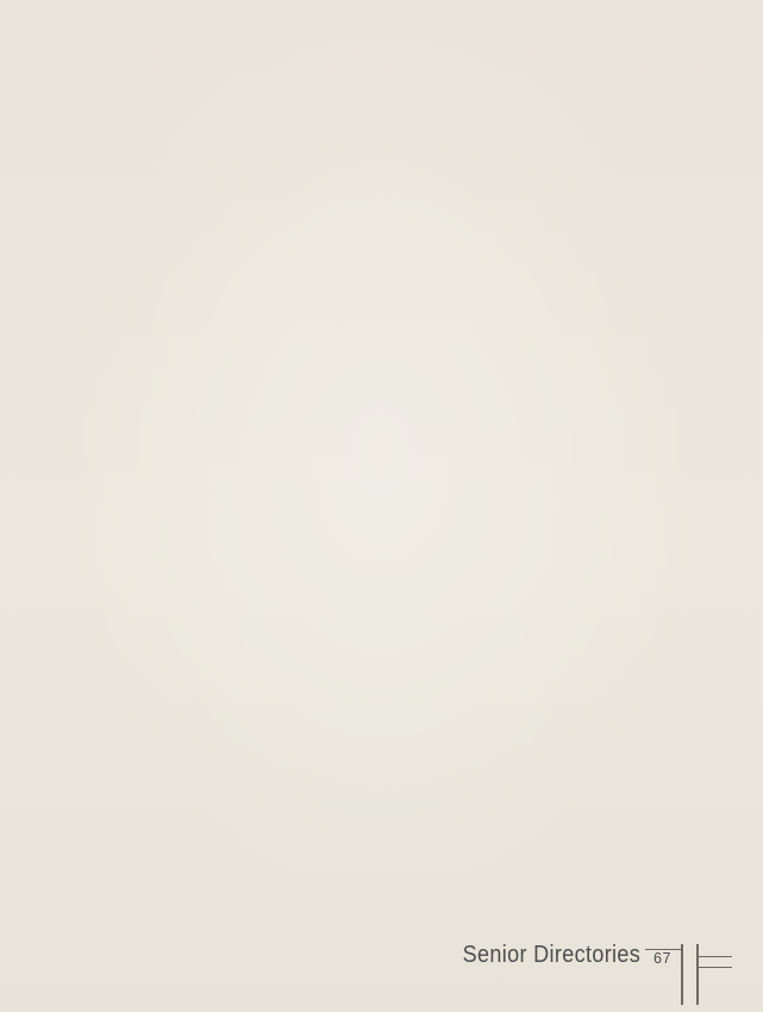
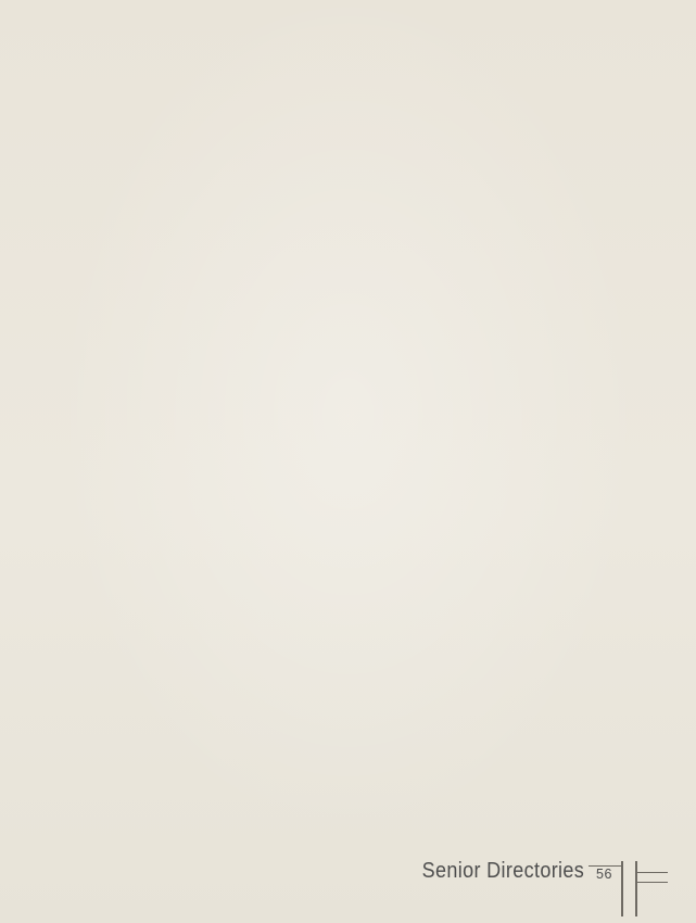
  Senior Directories
- 67
+ 56
